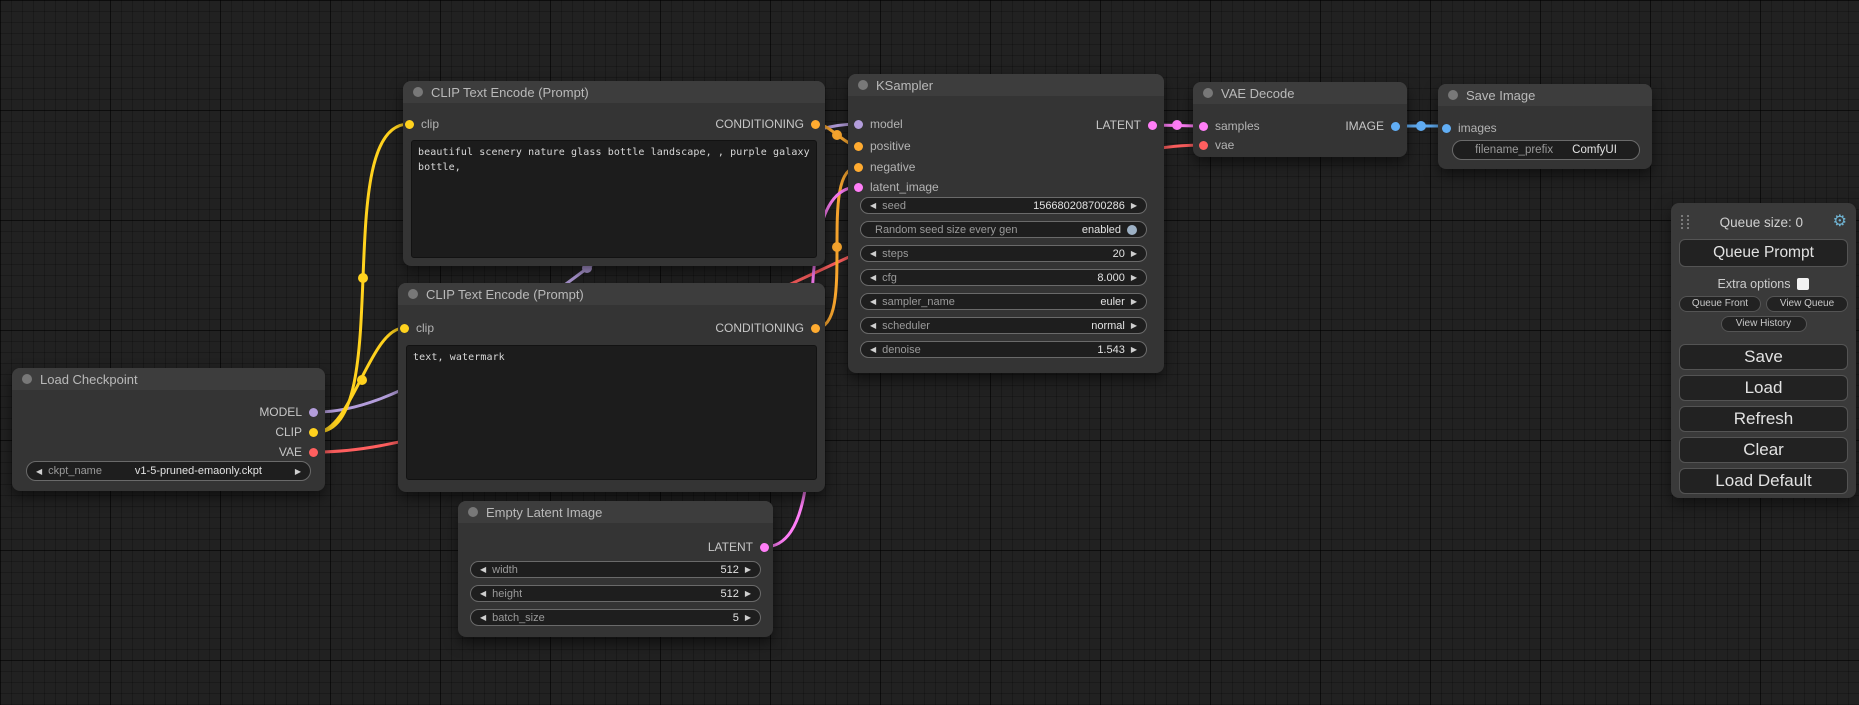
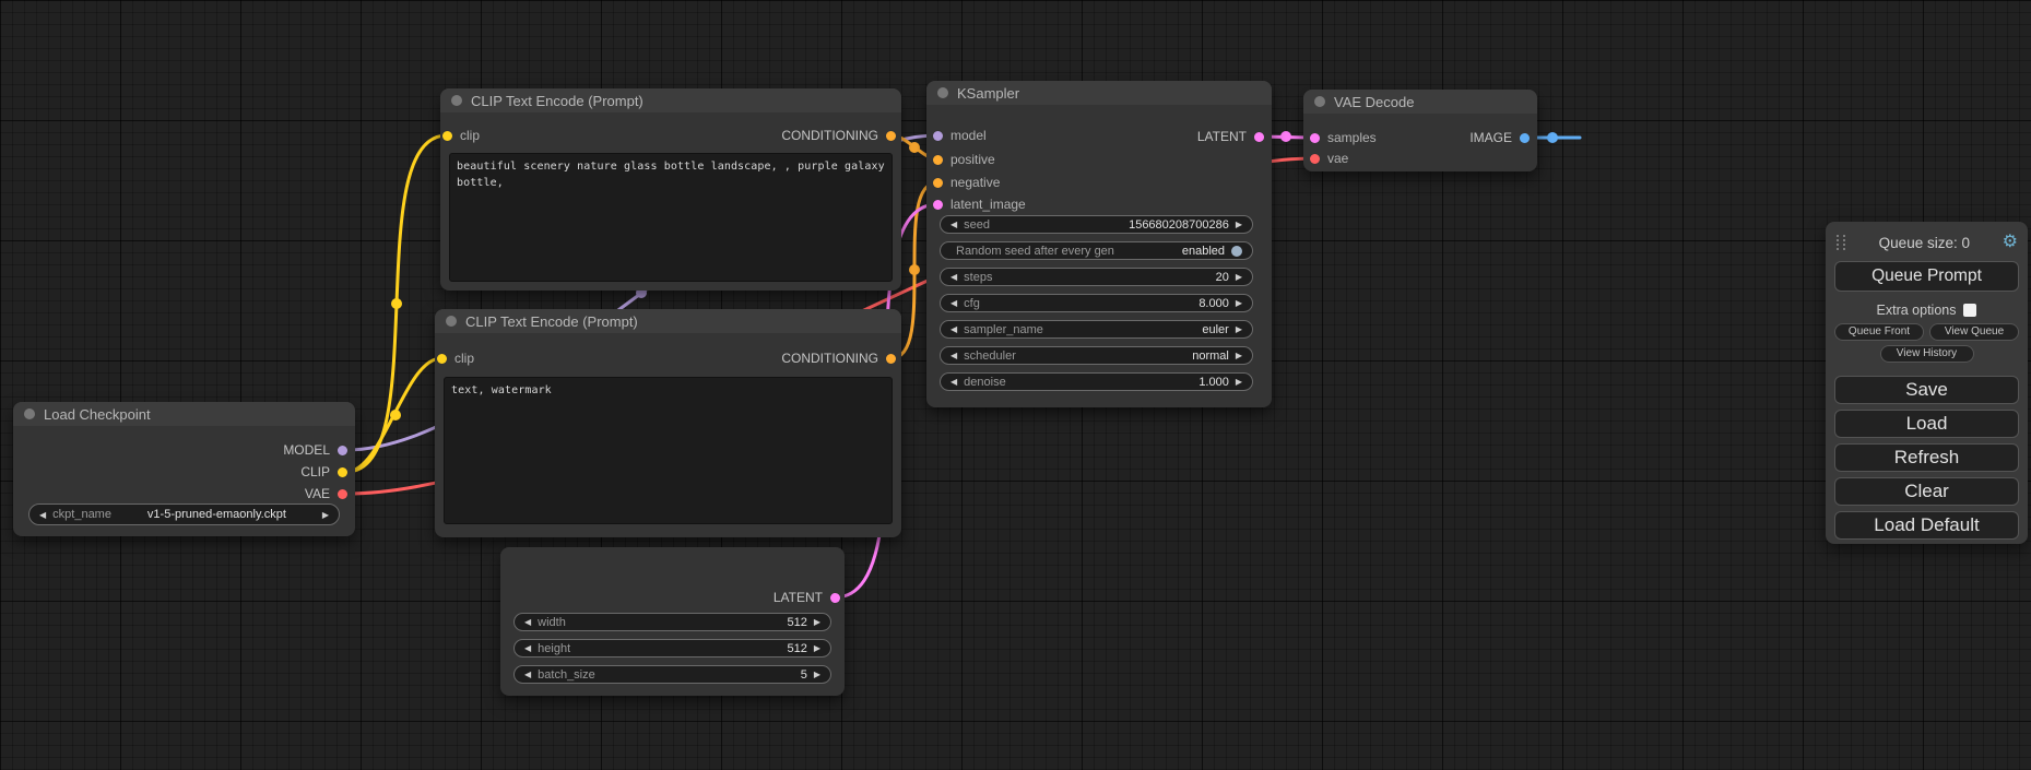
  Load Checkpoint
  MODEL
  CLIP
  VAE
  ◀
  ckpt_name
  v1-5-pruned-emaonly.ckpt
  ▶
  CLIP Text Encode (Prompt)
  clip
  CONDITIONING
  beautiful scenery nature glass bottle landscape, , purple galaxy bottle,
  CLIP Text Encode (Prompt)
  clip
  CONDITIONING
  text, watermark
  KSampler
  model
  positive
  negative
  latent_image
  LATENT
  ◀
  seed
  156680208700286
  ▶
- Random seed size every gen
+ Random seed after every gen
  enabled
  ◀
  steps
  20
  ▶
  ◀
  cfg
  8.000
  ▶
  ◀
  sampler_name
  euler
  ▶
  ◀
  scheduler
  normal
  ▶
  ◀
  denoise
- 1.543
+ 1.000
  ▶
  VAE Decode
  samples
  vae
  IMAGE
- Save Image
- images
- filename_prefix
- ComfyUI
- Empty Latent Image
  LATENT
  ◀
  width
  512
  ▶
  ◀
  height
  512
  ▶
  ◀
  batch_size
  5
  ▶
  Queue size: 0
  ⚙
  Queue Prompt
  Extra options
  Queue Front
  View Queue
  View History
  Save
  Load
  Refresh
  Clear
  Load Default
